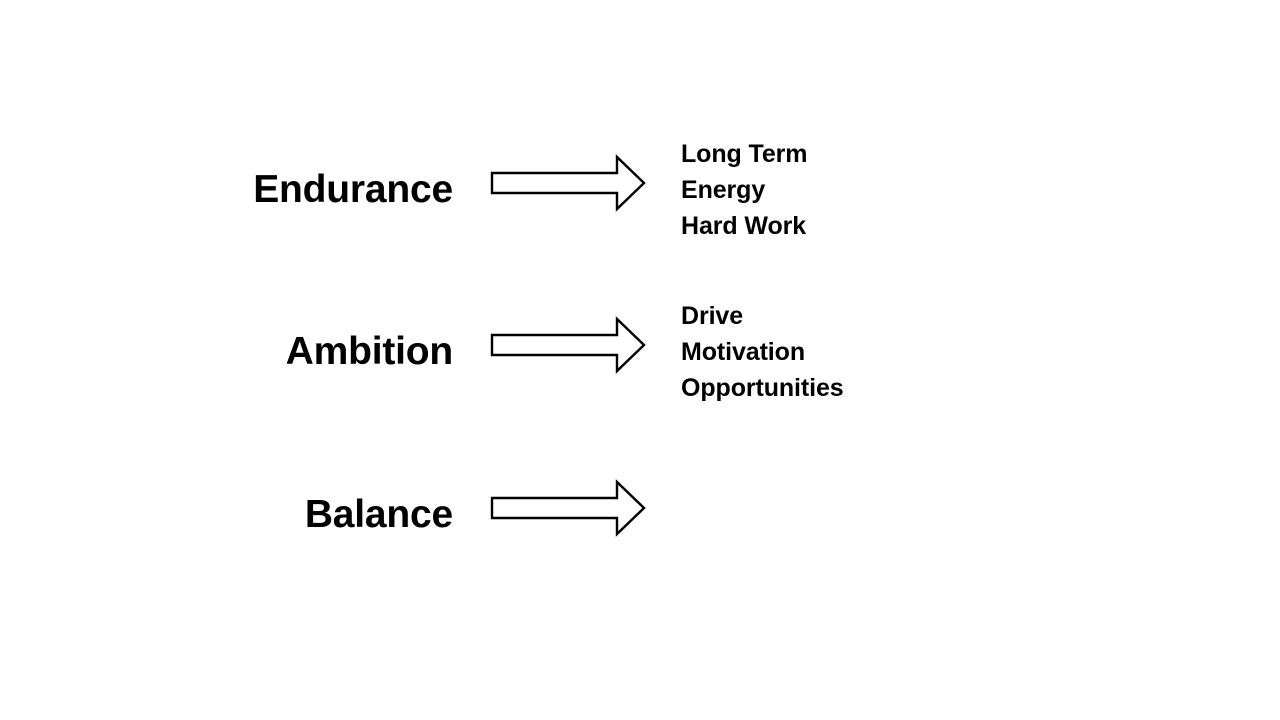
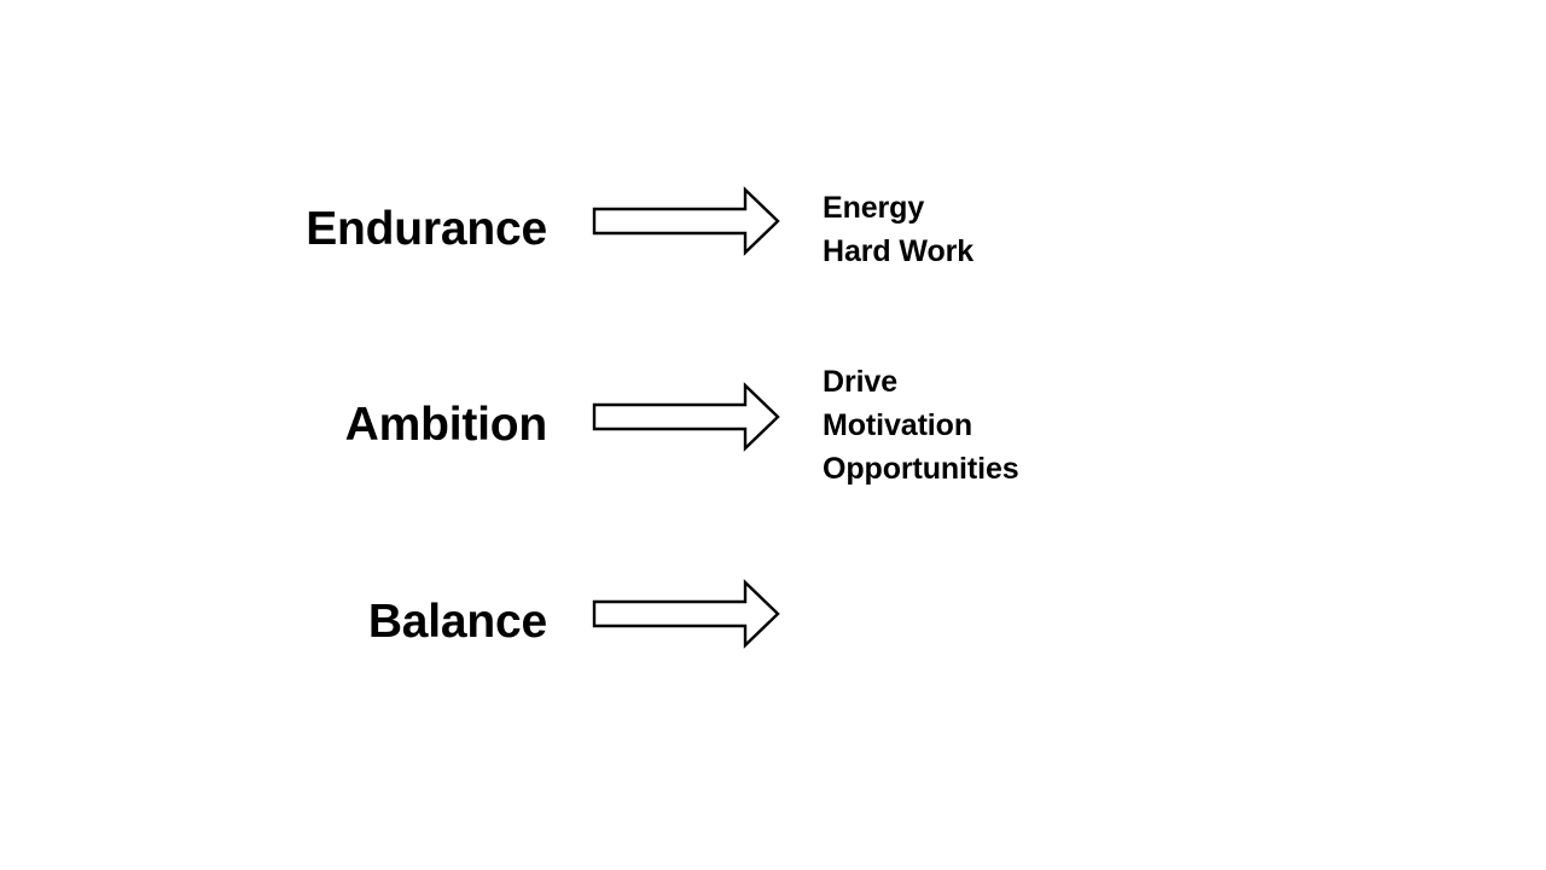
  Endurance
- Long Term
  Energy
  Hard Work
  Ambition
  Drive
  Motivation
  Opportunities
  Balance
